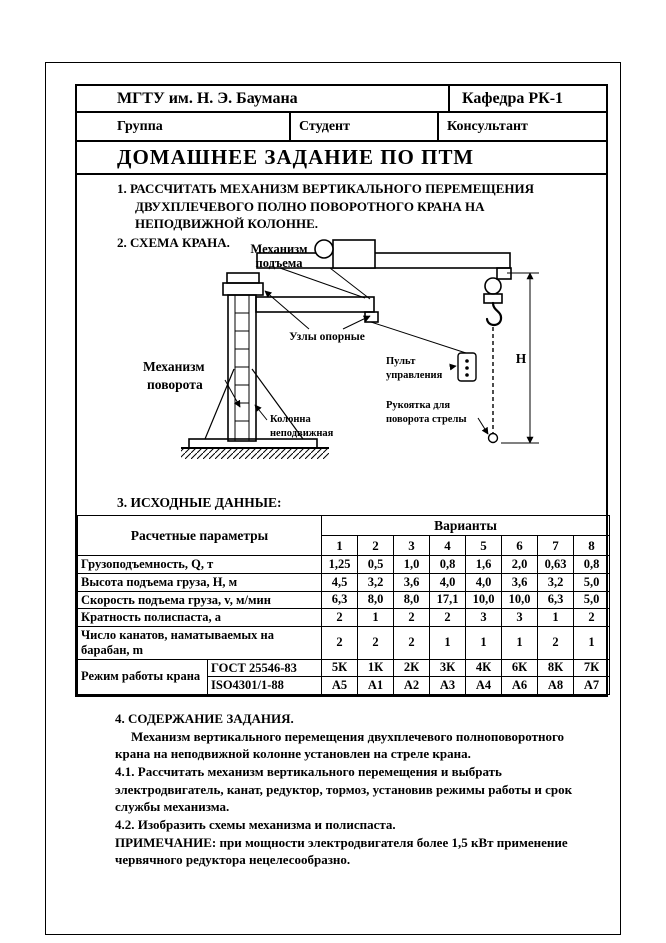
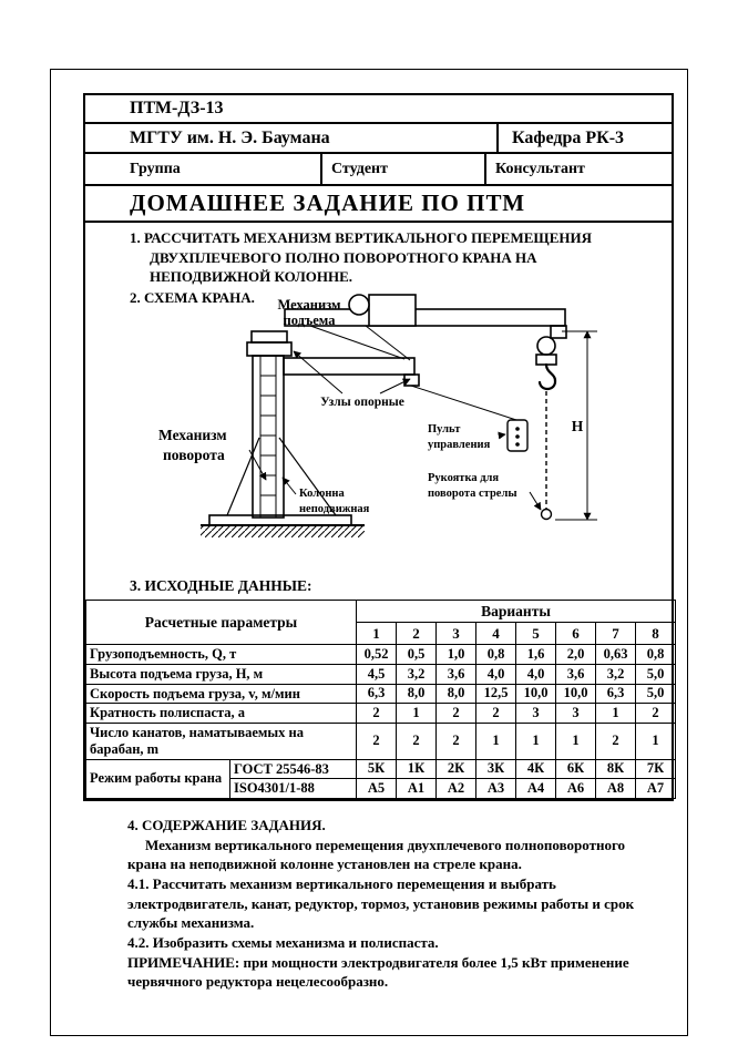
+ ПТМ-ДЗ-13
  МГТУ им. Н. Э. Баумана
- Кафедра РК-1
+ Кафедра РК-3
  Группа
  Студент
  Консультант
  ДОМАШНЕЕ ЗАДАНИЕ ПО ПТМ
  1. РАССЧИТАТЬ МЕХАНИЗМ ВЕРТИКАЛЬНОГО ПЕРЕМЕЩЕНИЯ
  ДВУХПЛЕЧЕВОГО ПОЛНО ПОВОРОТНОГО КРАНА НА
  НЕПОДВИЖНОЙ КОЛОННЕ.
  2. СХЕМА КРАНА.
  Механизм
  подъема
  Узлы опорные
  Механизм
  поворота
  Пульт
  управления
  Рукоятка для
  поворота стрелы
  Колонна
  неподвижная
  Н
  3. ИСХОДНЫЕ ДАННЫЕ:
  Расчетные параметры	Варианты
  1	2	3	4	5	6	7	8
- Грузоподъемность, Q, т	1,25	0,5	1,0	0,8	1,6	2,0	0,63	0,8
+ Грузоподъемность, Q, т	0,52	0,5	1,0	0,8	1,6	2,0	0,63	0,8
  Высота подъема груза, Н, м	4,5	3,2	3,6	4,0	4,0	3,6	3,2	5,0
- Скорость подъема груза, v, м/мин	6,3	8,0	8,0	17,1	10,0	10,0	6,3	5,0
+ Скорость подъема груза, v, м/мин	6,3	8,0	8,0	12,5	10,0	10,0	6,3	5,0
  Кратность полиспаста, а	2	1	2	2	3	3	1	2
  Число канатов, наматываемых на барабан, m	2	2	2	1	1	1	2	1
  Режим работы крана	ГОСТ 25546-83	5К	1К	2К	3К	4К	6К	8К	7К
  ISO4301/1-88	А5	А1	А2	А3	А4	А6	А8	А7
  4. СОДЕРЖАНИЕ ЗАДАНИЯ.
  Механизм вертикального перемещения двухплечевого полноповоротного крана на неподвижной колонне установлен на стреле крана.
  4.1. Рассчитать механизм вертикального перемещения и выбрать электродвигатель, канат, редуктор, тормоз, установив режимы работы и срок службы механизма.
  4.2. Изобразить схемы механизма и полиспаста.
  ПРИМЕЧАНИЕ: при мощности электродвигателя более 1,5 кВт применение червячного редуктора нецелесообразно.
